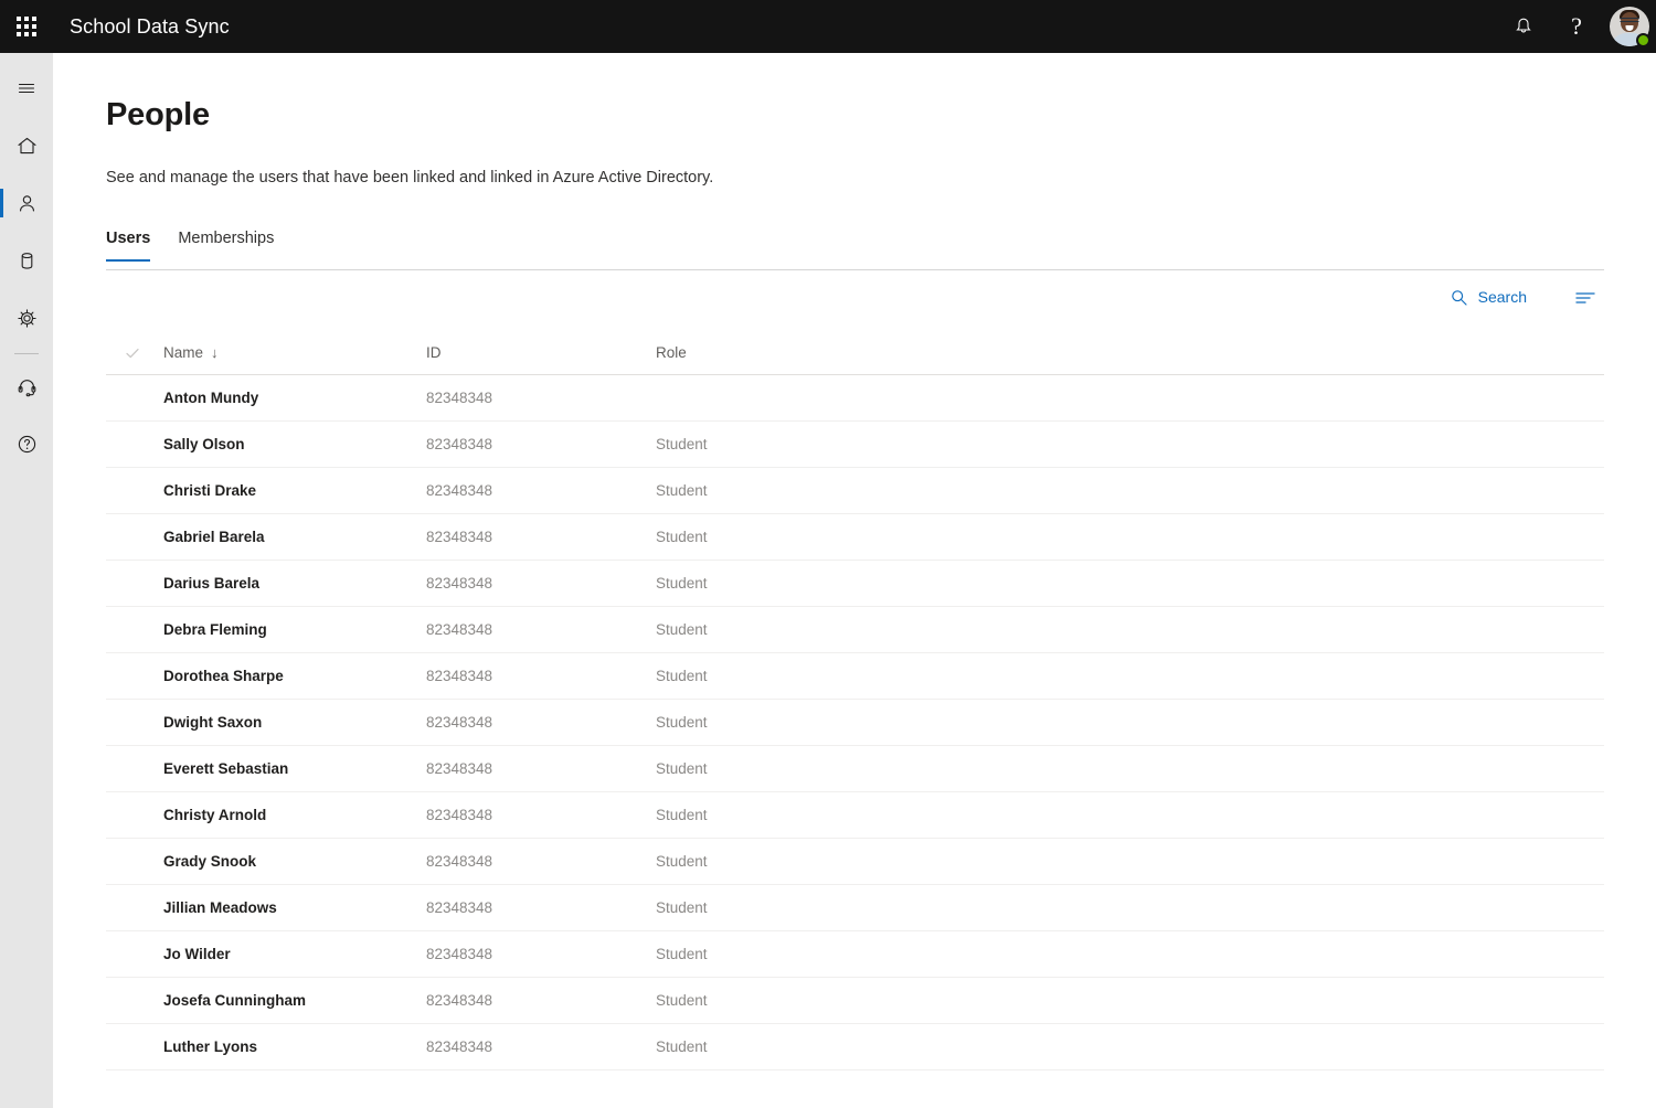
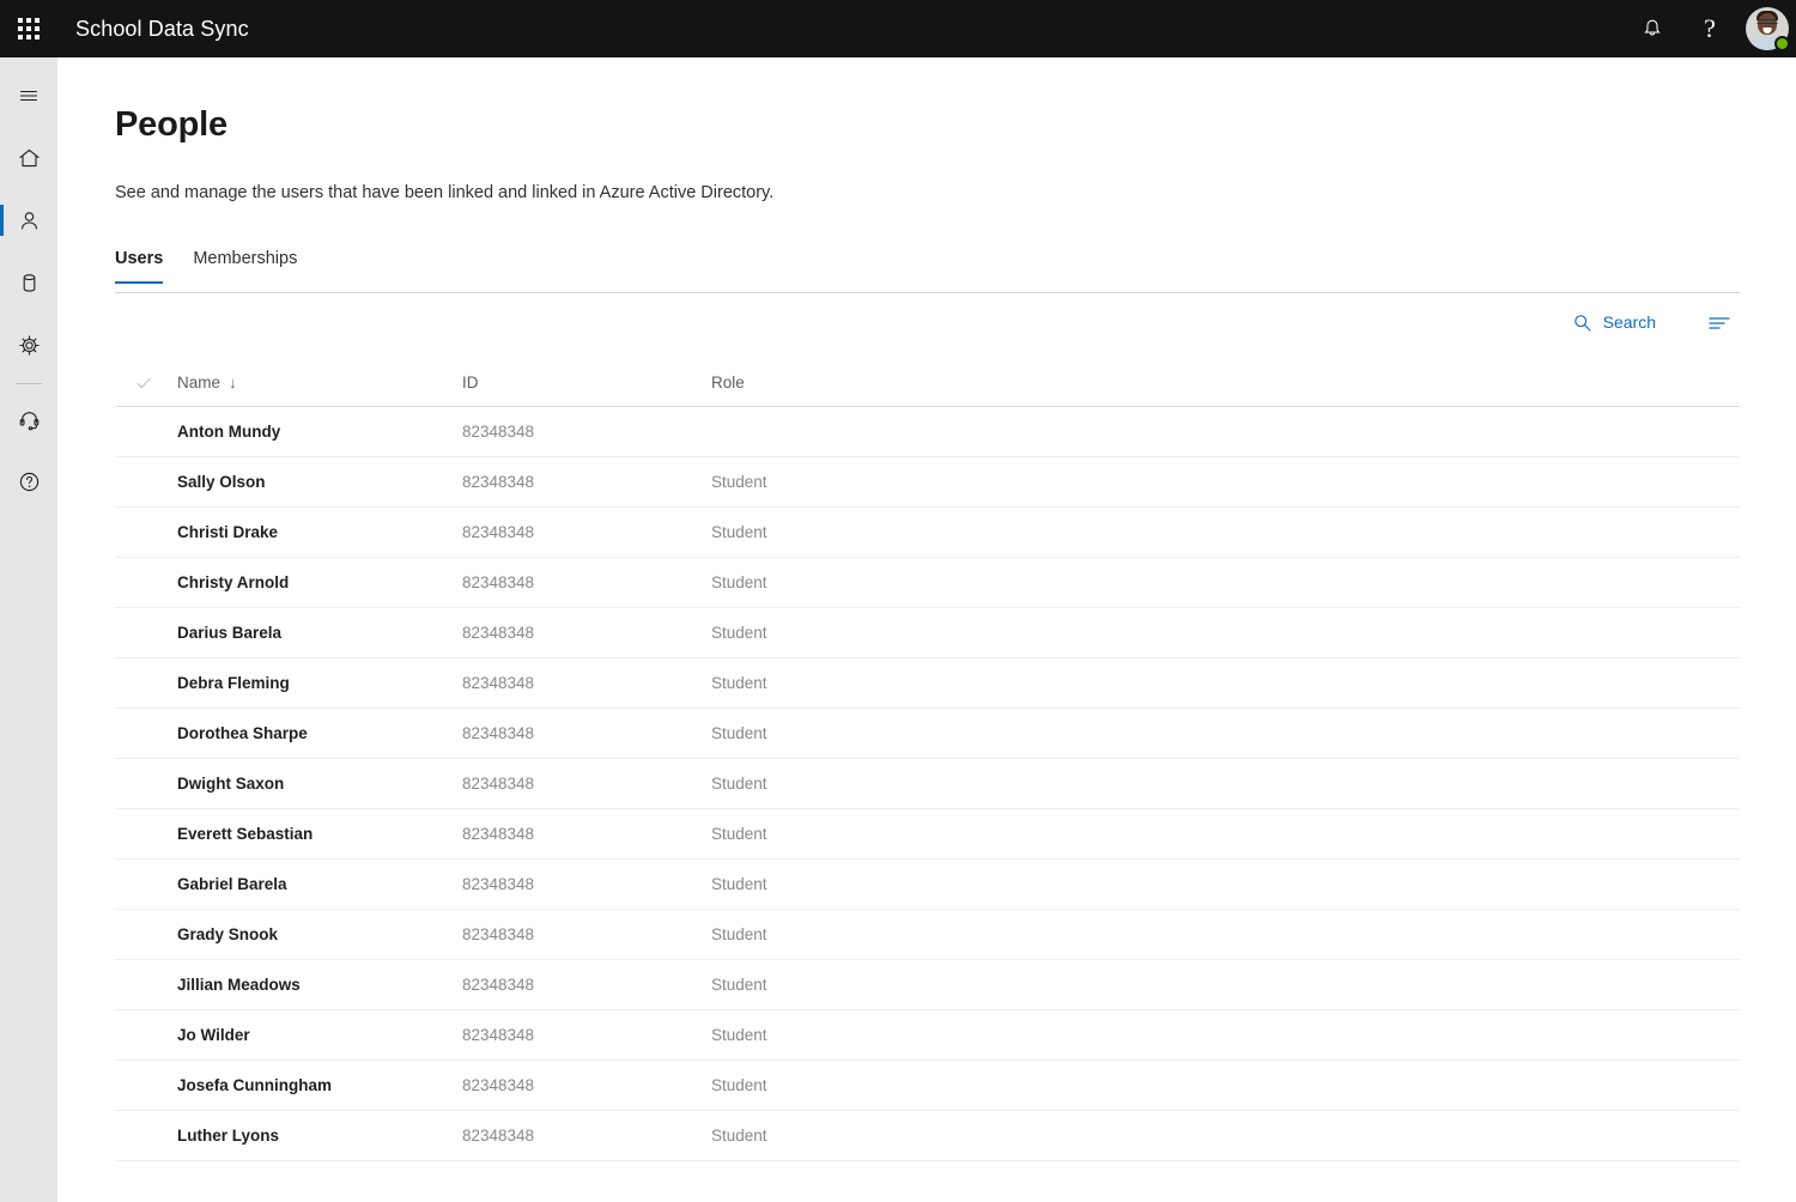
  School Data Sync
  ?
  People
  See and manage the users that have been linked and linked in Azure Active Directory.
  Users
  Memberships
  Search
  Name ↓
  ID
  Role
  Anton Mundy
  82348348
  Sally Olson
  82348348
  Student
  Christi Drake
  82348348
  Student
- Gabriel Barela
+ Christy Arnold
  82348348
  Student
  Darius Barela
  82348348
  Student
  Debra Fleming
  82348348
  Student
  Dorothea Sharpe
  82348348
  Student
  Dwight Saxon
  82348348
  Student
  Everett Sebastian
  82348348
  Student
- Christy Arnold
+ Gabriel Barela
  82348348
  Student
  Grady Snook
  82348348
  Student
  Jillian Meadows
  82348348
  Student
  Jo Wilder
  82348348
  Student
  Josefa Cunningham
  82348348
  Student
  Luther Lyons
  82348348
  Student
